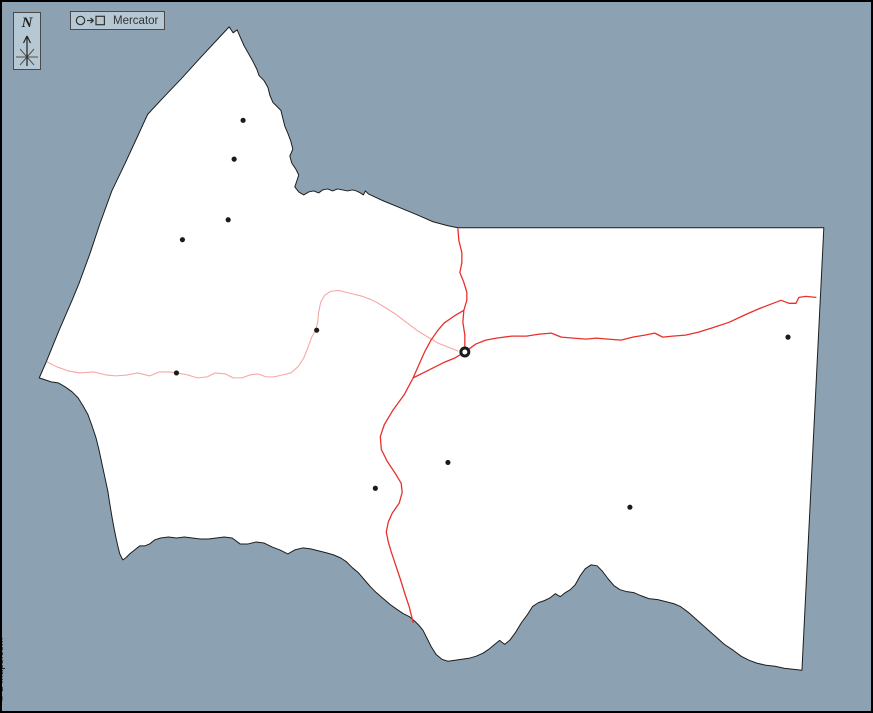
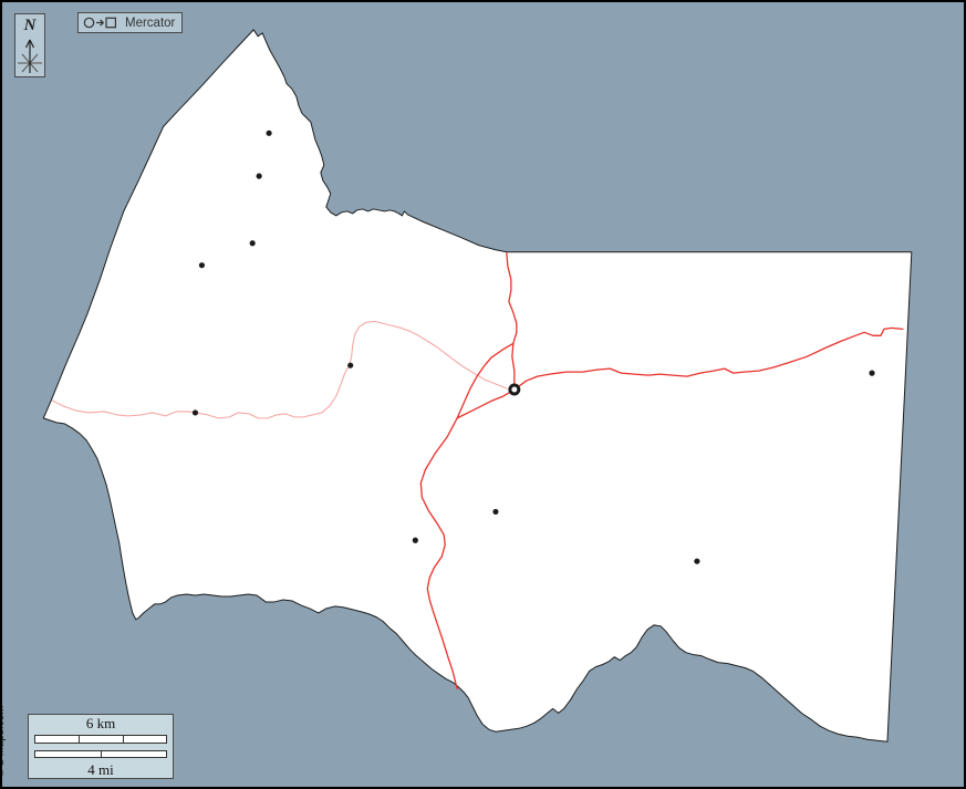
  N
  Mercator
+ 6 km
+ 4 mi
